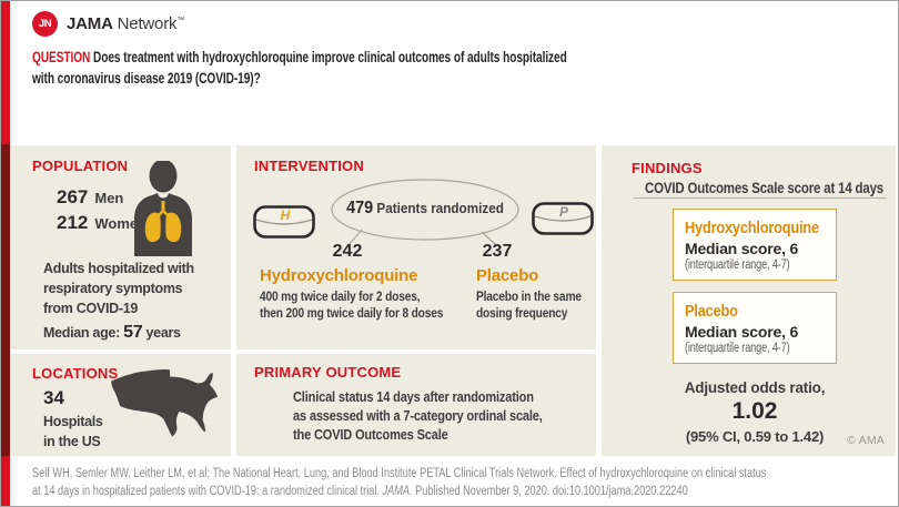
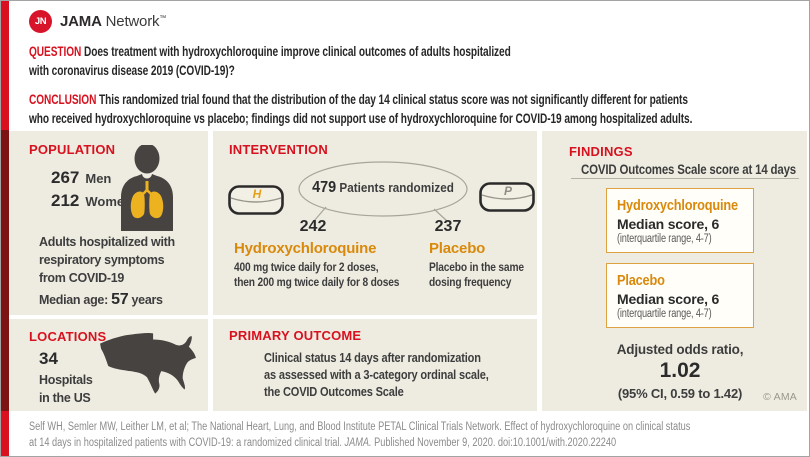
  JN
  JAMA Network
  QUESTION Does treatment with hydroxychloroquine improve clinical outcomes of adults hospitalized
  with coronavirus disease 2019 (COVID-19)?
+ CONCLUSION This randomized trial found that the distribution of the day 14 clinical status score was not significantly different for patients
+ who received hydroxychloroquine vs placebo; findings did not support use of hydroxychloroquine for COVID-19 among hospitalized adults.
  POPULATION
  267 Men
  212 Wome
  Adults hospitalized with
  respiratory symptoms
  from COVID-19
  Median age: 57 years
  LOCATIONS
  34
  Hospitals
  in the US
  INTERVENTION
  479 Patients randomized
  H
  P
  242
  237
  Hydroxychloroquine
  Placebo
  400 mg twice daily for 2 doses,
  then 200 mg twice daily for 8 doses
  Placebo in the same
  dosing frequency
  PRIMARY OUTCOME
  Clinical status 14 days after randomization
- as assessed with a 7-category ordinal scale,
+ as assessed with a 3-category ordinal scale,
  the COVID Outcomes Scale
  FINDINGS
  COVID Outcomes Scale score at 14 days
  Hydroxychloroquine
  Median score, 6
  (interquartile range, 4-7)
  Placebo
  Median score, 6
  (interquartile range, 4-7)
  Adjusted odds ratio,
  1.02
  (95% CI, 0.59 to 1.42)
  © AMA
  Self WH, Semler MW, Leither LM, et al; The National Heart, Lung, and Blood Institute PETAL Clinical Trials Network. Effect of hydroxychloroquine on clinical status
- at 14 days in hospitalized patients with COVID-19: a randomized clinical trial. JAMA. Published November 9, 2020. doi:10.1001/jama.2020.22240
+ at 14 days in hospitalized patients with COVID-19: a randomized clinical trial. JAMA. Published November 9, 2020. doi:10.1001/with.2020.22240
